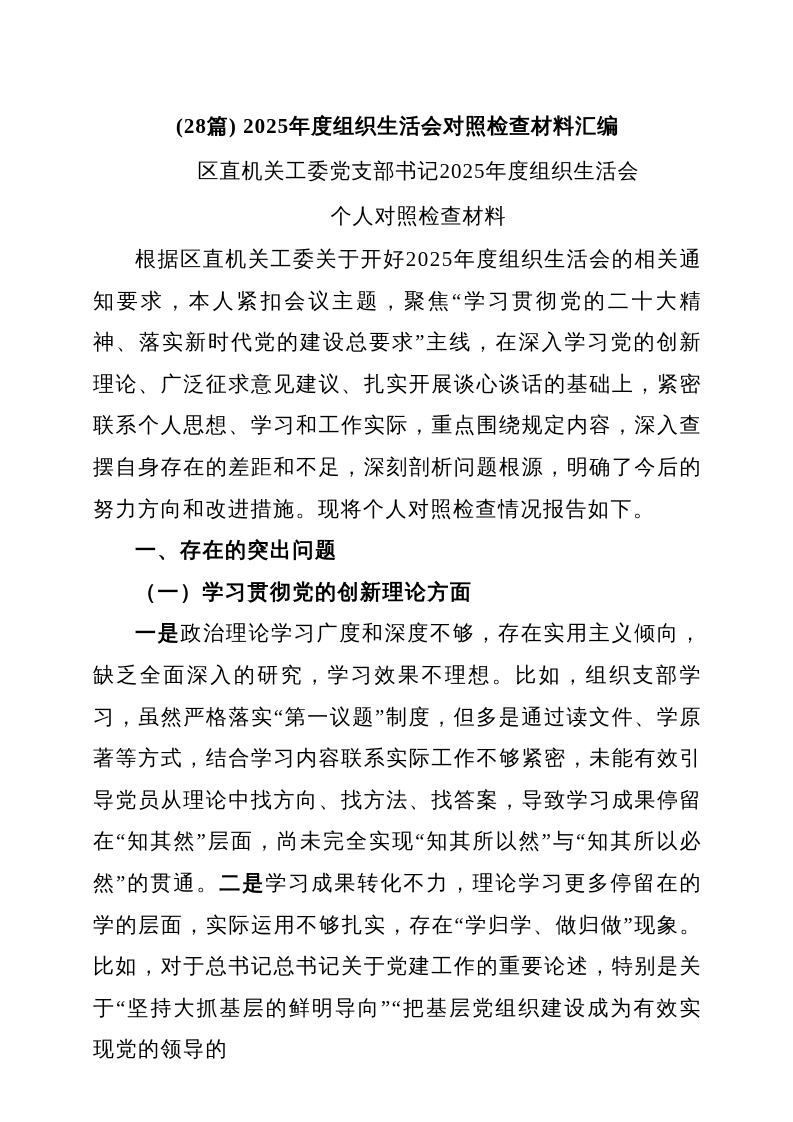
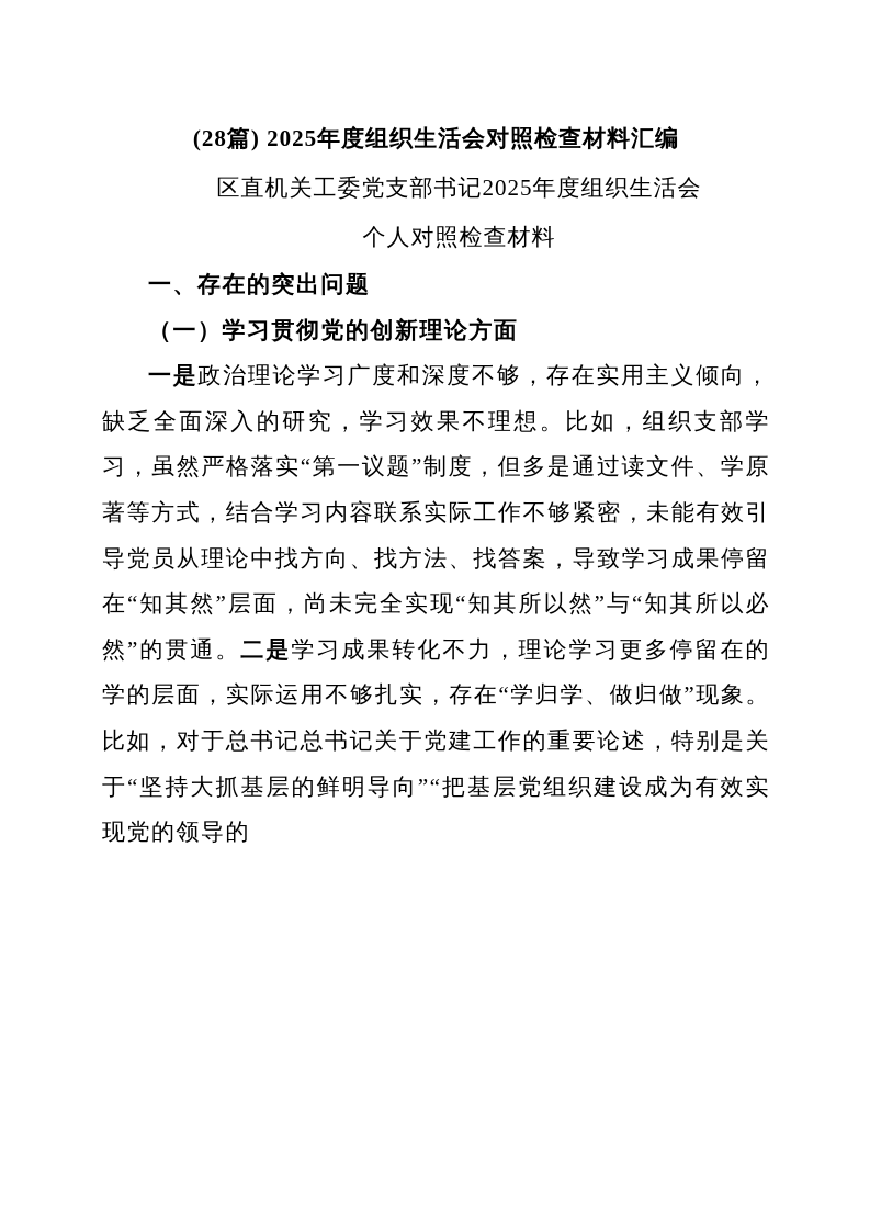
  (28篇) 2025年度组织生活会对照检查材料汇编
  区直机关工委党支部书记2025年度组织生活会
  个人对照检查材料
- 根据区直机关工委关于开好2025年度组织生活会的相关通知要求，本人紧扣会议主题，聚焦“学习贯彻党的二十大精神、落实新时代党的建设总要求”主线，在深入学习党的创新理论、广泛征求意见建议、扎实开展谈心谈话的基础上，紧密联系个人思想、学习和工作实际，重点围绕规定内容，深入查摆自身存在的差距和不足，深刻剖析问题根源，明确了今后的努力方向和改进措施。现将个人对照检查情况报告如下。
  一、存在的突出问题
  （一）学习贯彻党的创新理论方面
  一是政治理论学习广度和深度不够，存在实用主义倾向，缺乏全面深入的研究，学习效果不理想。比如，组织支部学习，虽然严格落实“第一议题”制度，但多是通过读文件、学原著等方式，结合学习内容联系实际工作不够紧密，未能有效引导党员从理论中找方向、找方法、找答案，导致学习成果停留在“知其然”层面，尚未完全实现“知其所以然”与“知其所以必然”的贯通。二是学习成果转化不力，理论学习更多停留在的学的层面，实际运用不够扎实，存在“学归学、做归做”现象。比如，对于总书记总书记关于党建工作的重要论述，特别是关于“坚持大抓基层的鲜明导向”“把基层党组织建设成为有效实现党的领导的
